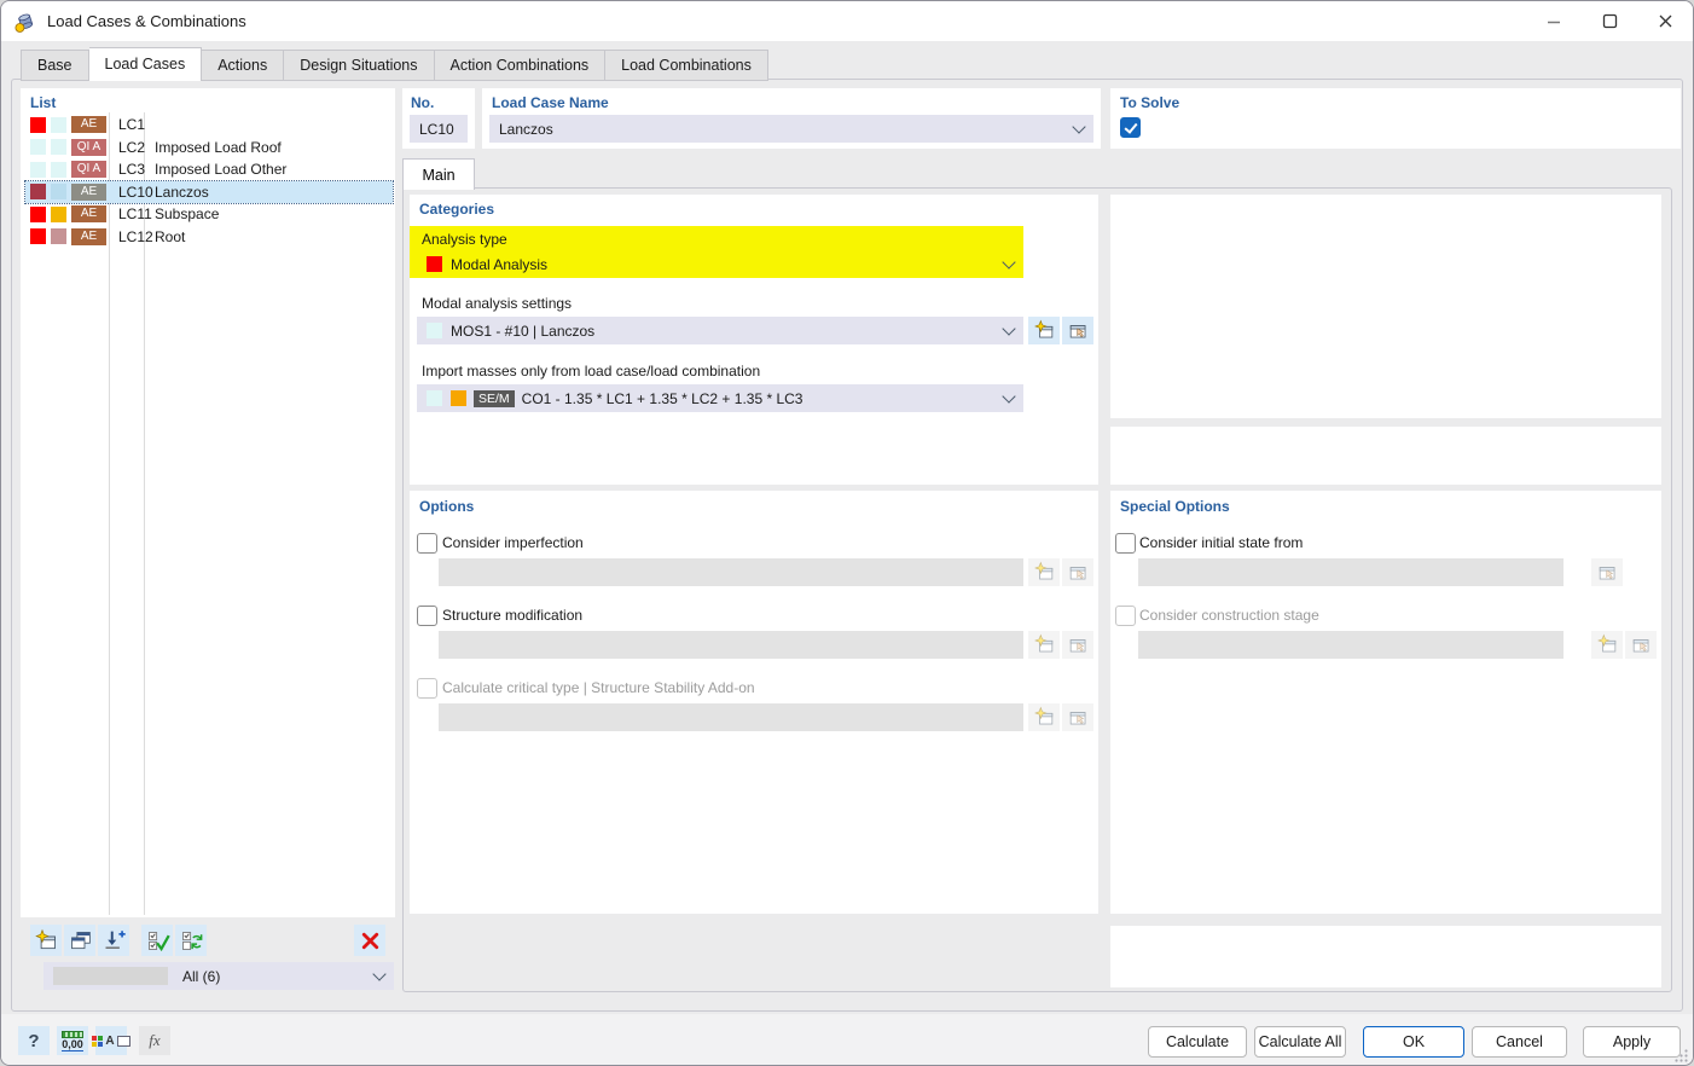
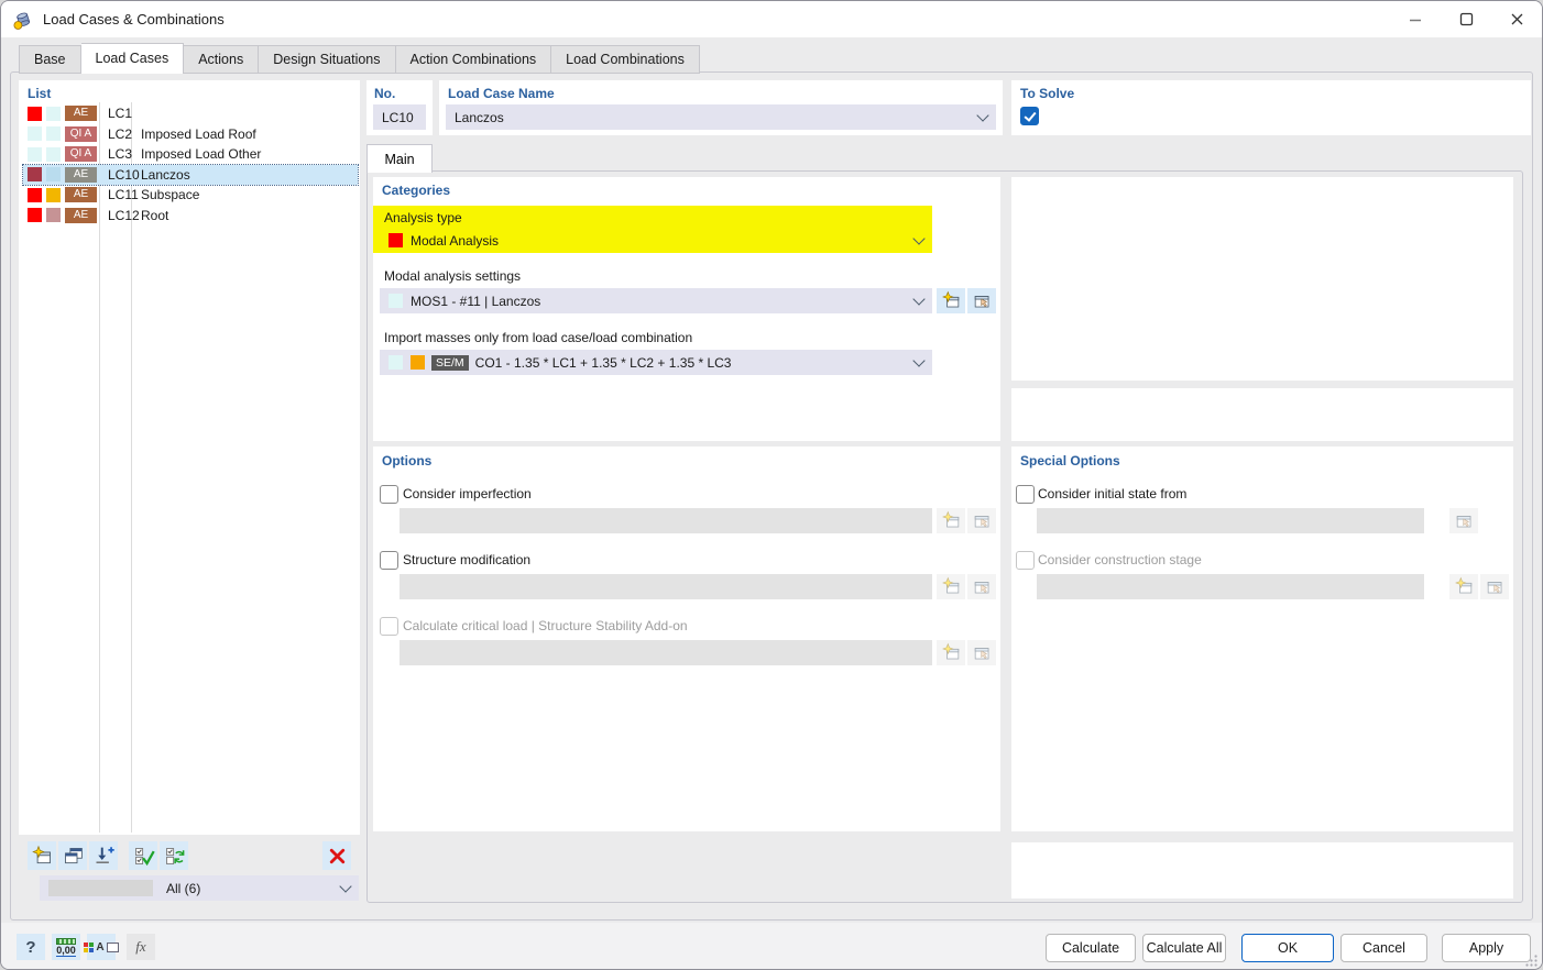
  Load Cases & Combinations
  Base
  Load Cases
  Actions
  Design Situations
  Action Combinations
  Load Combinations
  List
  AE
  LC1
  QI A
  LC2
  Imposed Load Roof
  QI A
  LC3
  Imposed Load Other
  AE
  LC10
  Lanczos
  AE
  LC11
  Subspace
  AE
  LC12
  Root
  All (6)
  No.
  LC10
  Load Case Name
  Lanczos
  To Solve
  Main
  Categories
  Analysis type
  Modal Analysis
  Modal analysis settings
- MOS1 - #10 | Lanczos
+ MOS1 - #11 | Lanczos
  Import masses only from load case/load combination
  SE/M
  CO1 - 1.35 * LC1 + 1.35 * LC2 + 1.35 * LC3
  Options
  Consider imperfection
  Structure modification
- Calculate critical type | Structure Stability Add-on
+ Calculate critical load | Structure Stability Add-on
  Special Options
  Consider initial state from
  Consider construction stage
  ?
  0,00
  A
  fx
  Calculate
  Calculate All
  OK
  Cancel
  Apply
